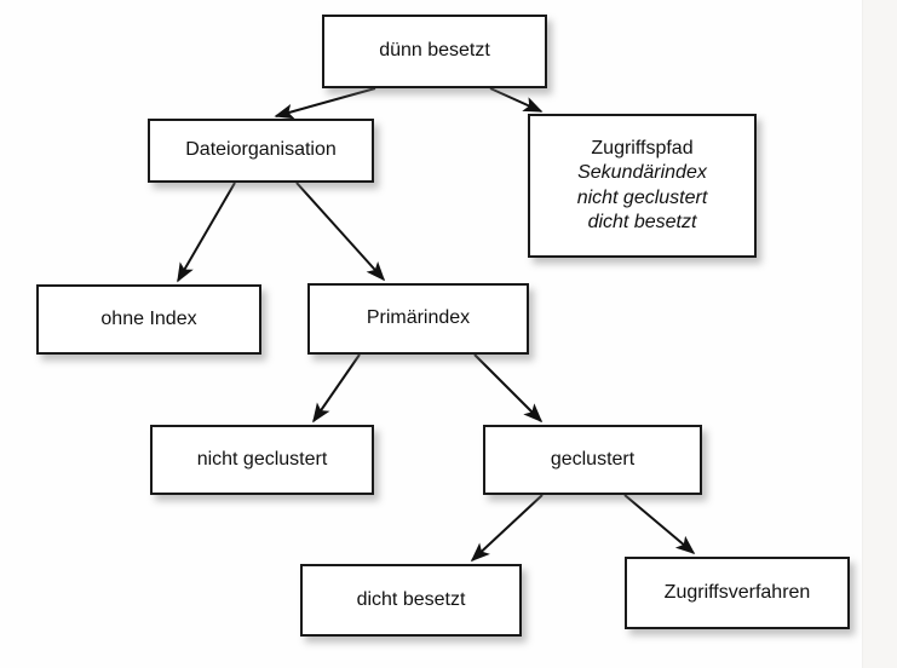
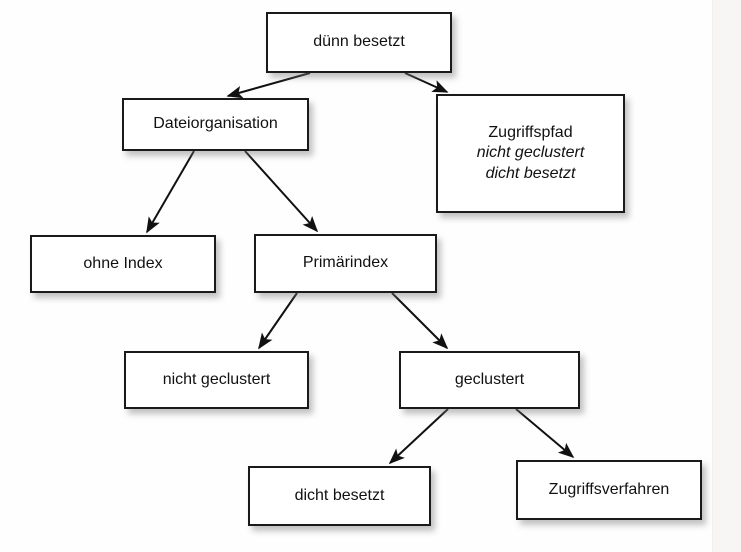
  dünn besetzt
  Dateiorganisation
  Zugriffspfad
- Sekundärindex
  nicht geclustert
  dicht besetzt
  ohne Index
  Primärindex
  nicht geclustert
  geclustert
  dicht besetzt
  Zugriffsverfahren
